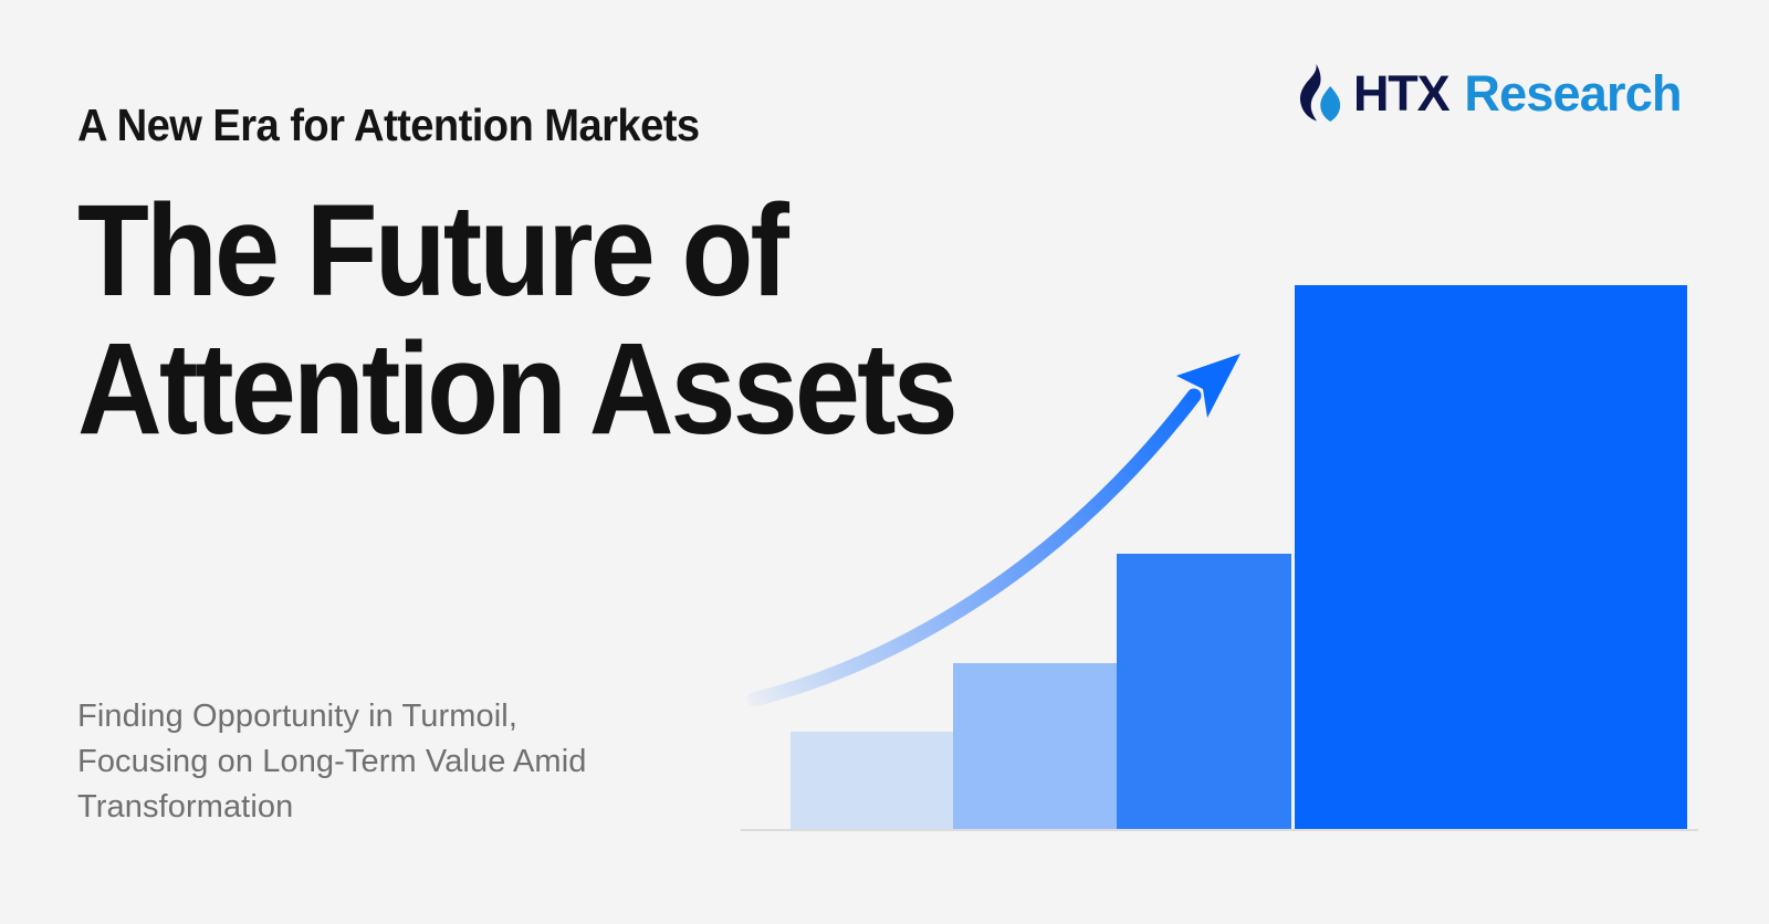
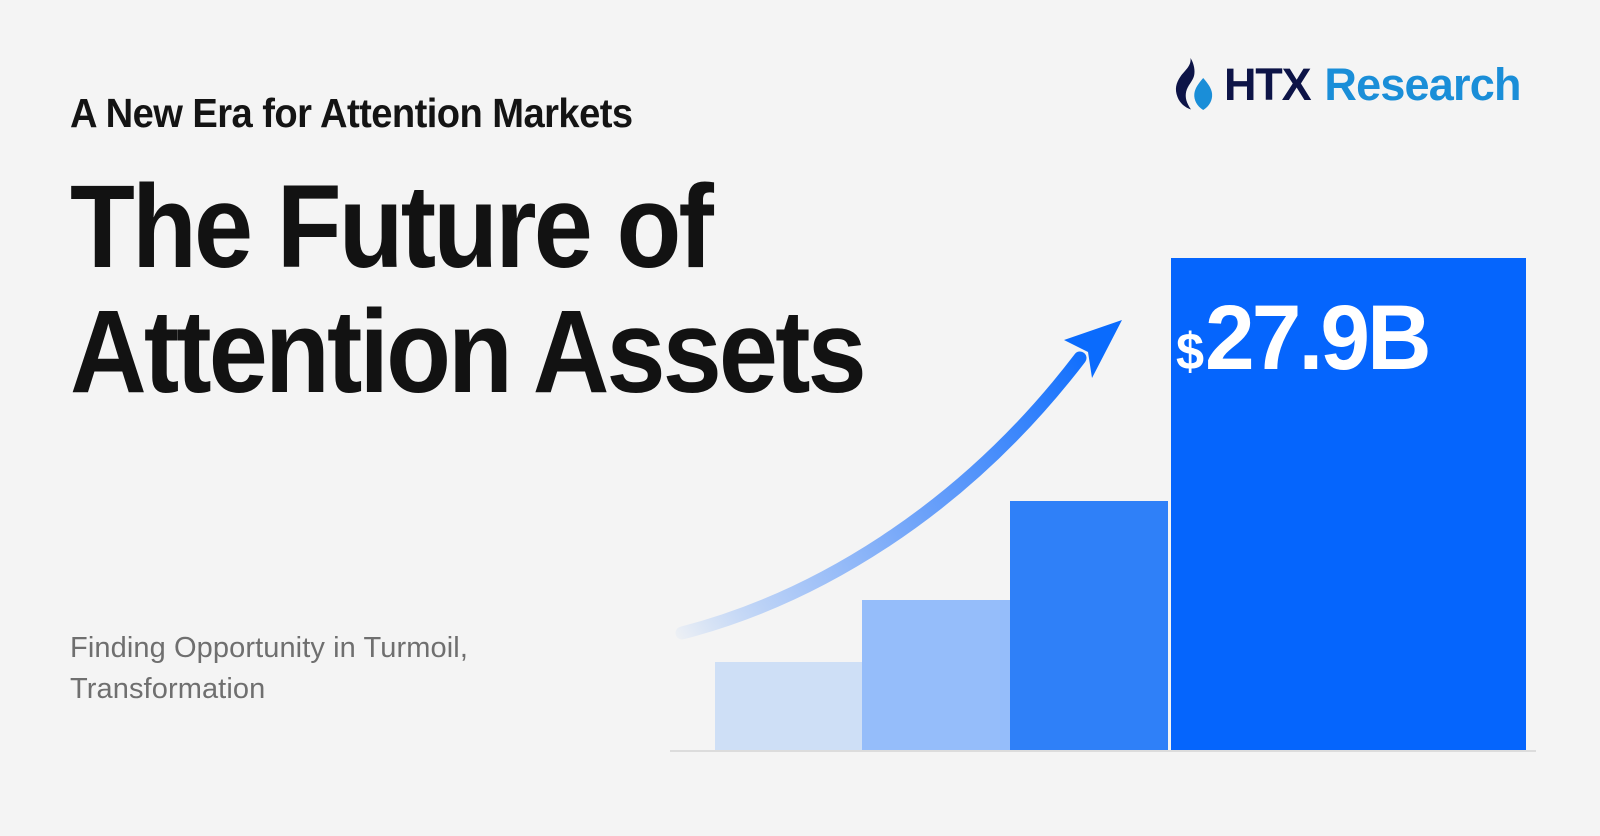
  HTX
  Research
  A New Era for Attention Markets
  The Future of
  Attention Assets
  Finding Opportunity in Turmoil,
- Focusing on Long-Term Value Amid
  Transformation
+ $
+ 27.9B
